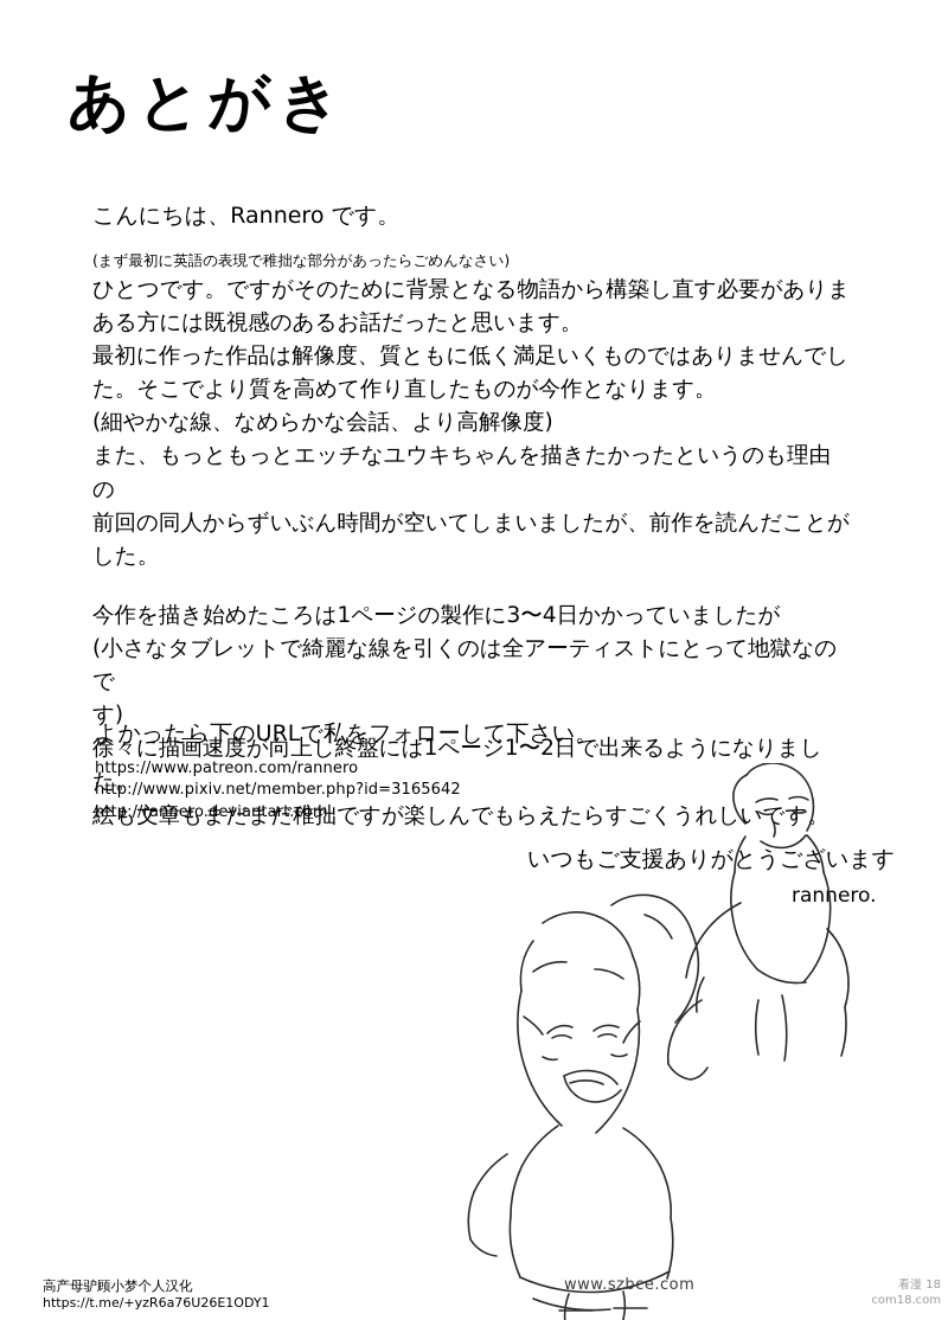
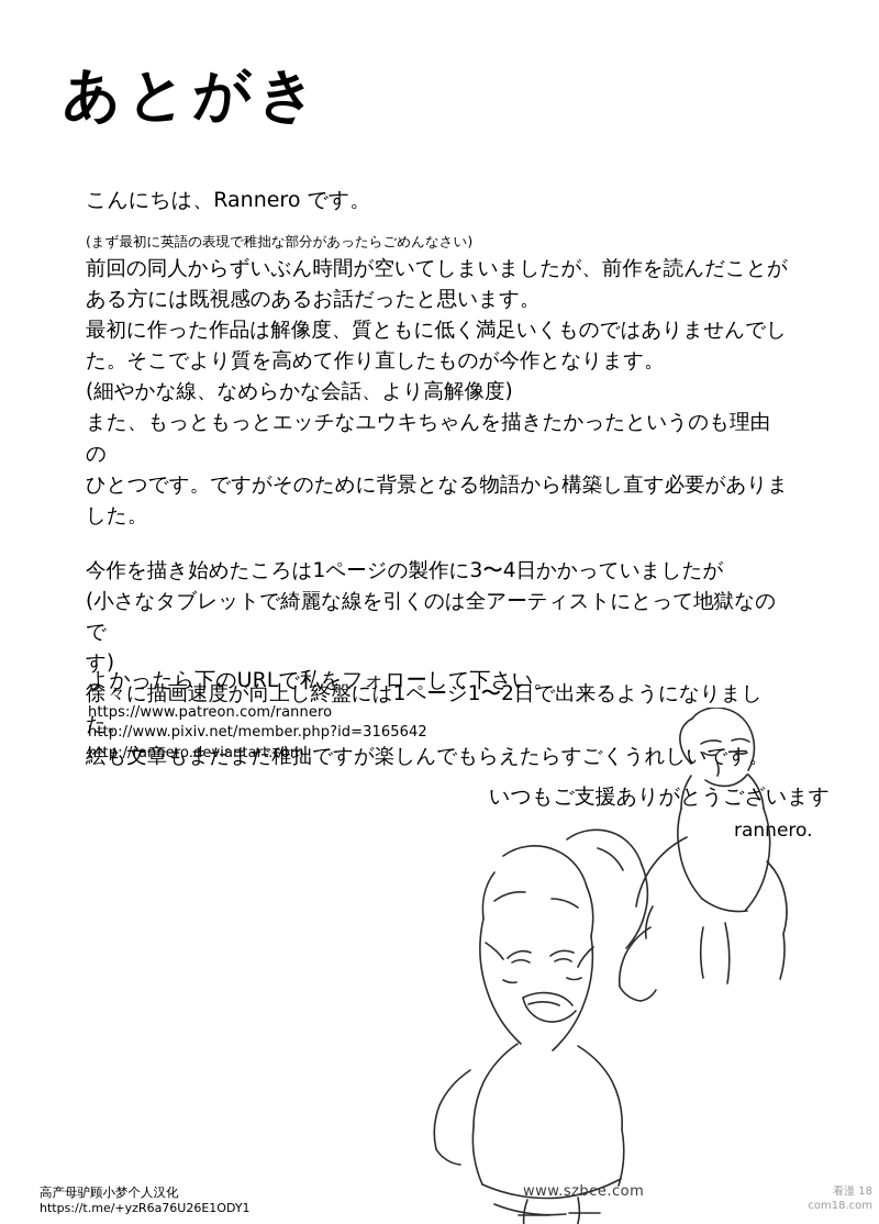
  あとがき
  こんにちは、Rannero です。
  (まず最初に英語の表現で稚拙な部分があったらごめんなさい)
- ひとつです。ですがそのために背景となる物語から構築し直す必要がありま
+ 前回の同人からずいぶん時間が空いてしまいましたが、前作を読んだことが
  ある方には既視感のあるお話だったと思います。
  最初に作った作品は解像度、質ともに低く満足いくものではありませんでし
  た。そこでより質を高めて作り直したものが今作となります。
  (細やかな線、なめらかな会話、より高解像度)
  また、もっともっとエッチなユウキちゃんを描きたかったというのも理由の
- 前回の同人からずいぶん時間が空いてしまいましたが、前作を読んだことが
+ ひとつです。ですがそのために背景となる物語から構築し直す必要がありま
  した。
  今作を描き始めたころは1ページの製作に3〜4日かかっていましたが
  (小さなタブレットで綺麗な線を引くのは全アーティストにとって地獄なので
  す)
  徐々に描画速度が向上し終盤には1ページ1〜2日で出来るようになりました。
  絵も文章もまだまだ稚拙ですが楽しんでもらえたらすごくうれしいです。
  よかったら下のURLで私をフォローして下さい。
  https://www.patreon.com/rannero
  http://www.pixiv.net/member.php?id=3165642
  http://rannero.deviantart.com
  いつもご支援ありがとうございます
  rannero.
  高产母驴顾小梦个人汉化
  https://t.me/+yzR6a76U26E1ODY1
  www.szbce.com
  看漫 18
  com18.com
